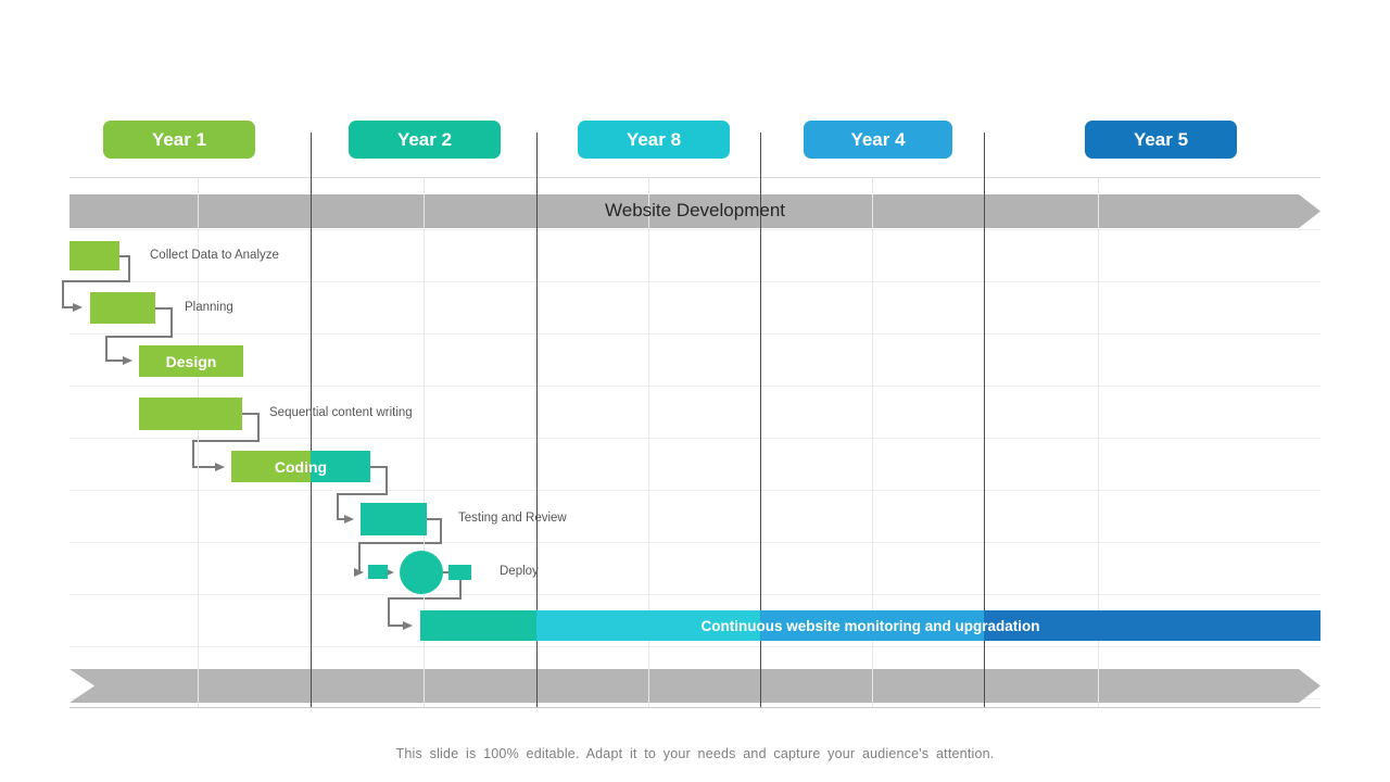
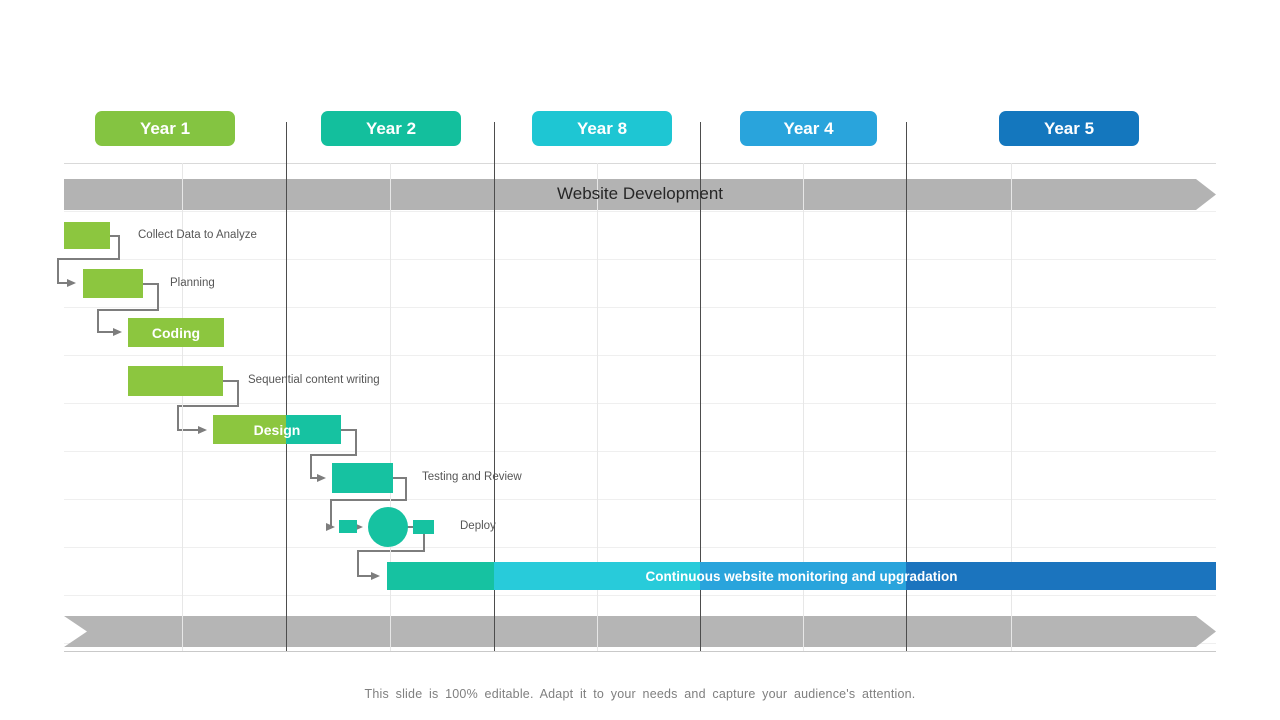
  Year 1
  Year 2
  Year 8
  Year 4
  Year 5
  Website Development
  Collect Data to Analyze
  Planning
- Design
+ Coding
  Sequential content writing
- Coding
+ Design
  Testing and Review
  Continuous website monitoring and upgradation
  Deploy
  This slide is 100% editable. Adapt it to your needs and capture your audience's attention.
